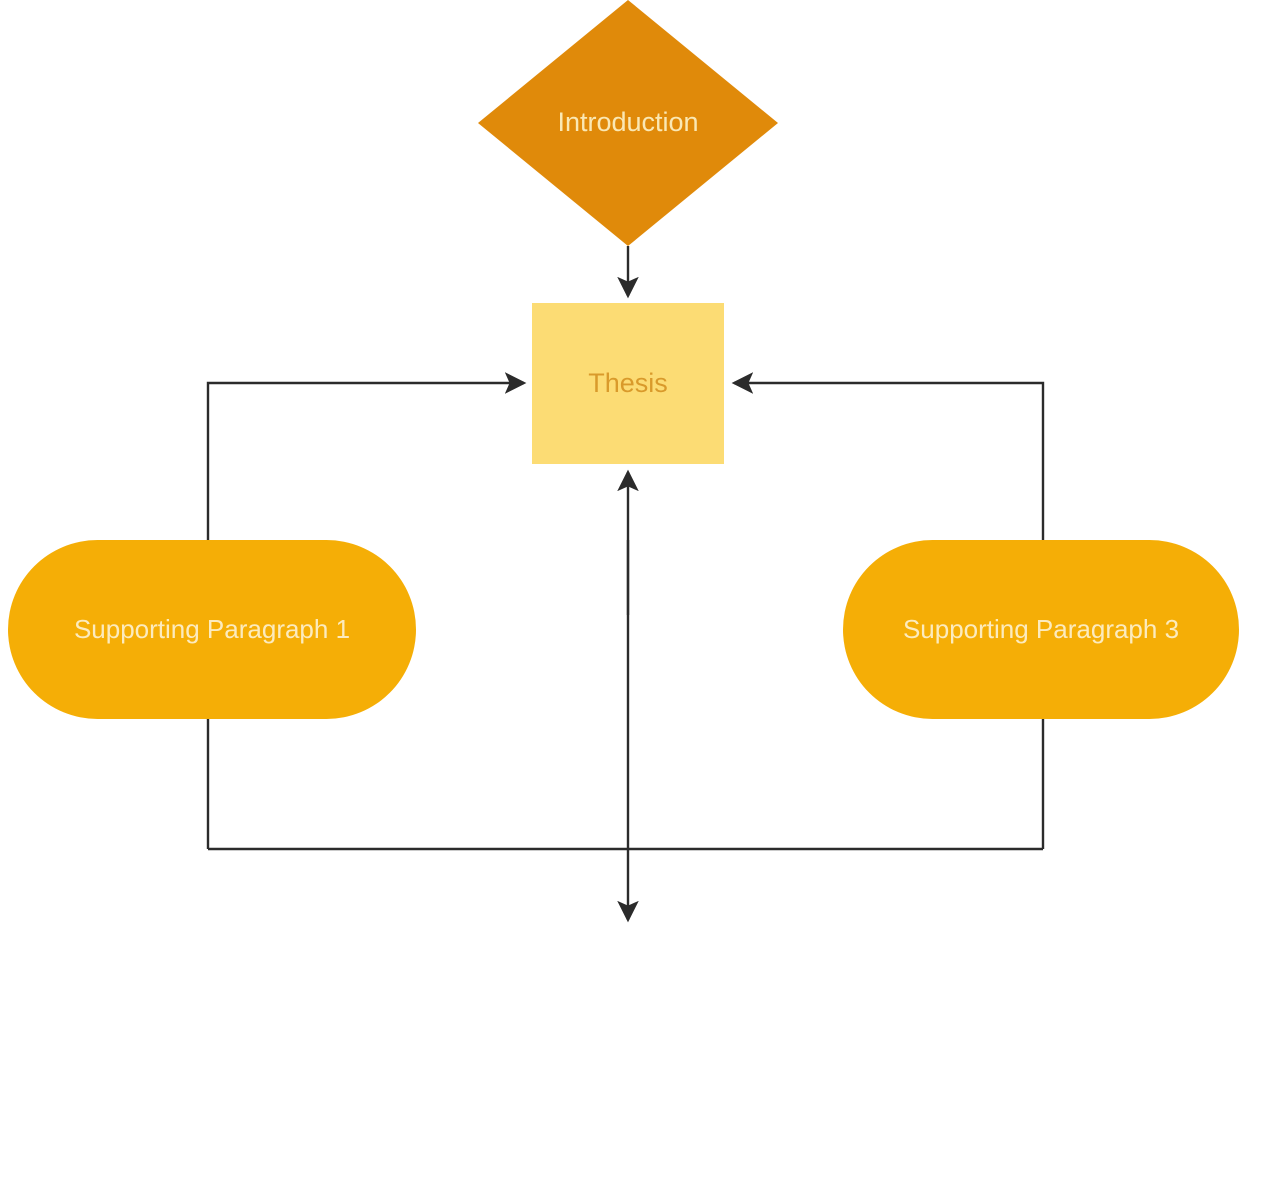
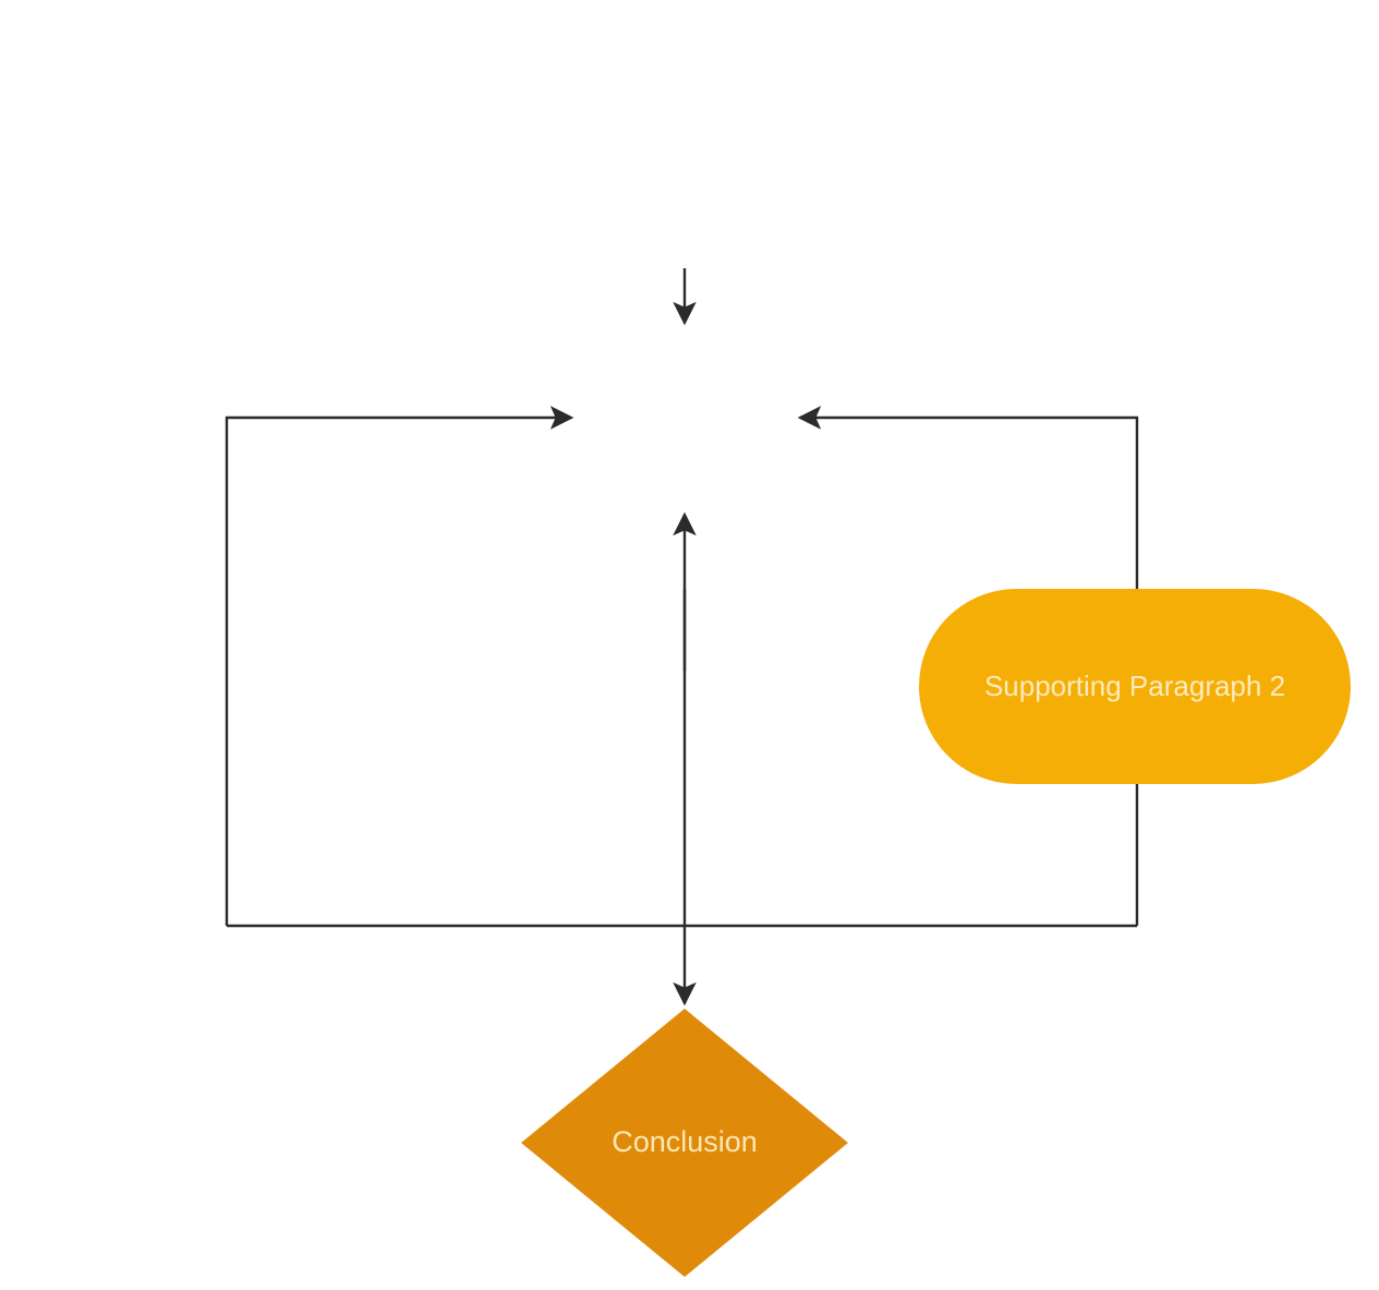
- Introduction
- Thesis
- Supporting Paragraph 1
- Supporting Paragraph 3
+ Supporting Paragraph 2
+ Conclusion
